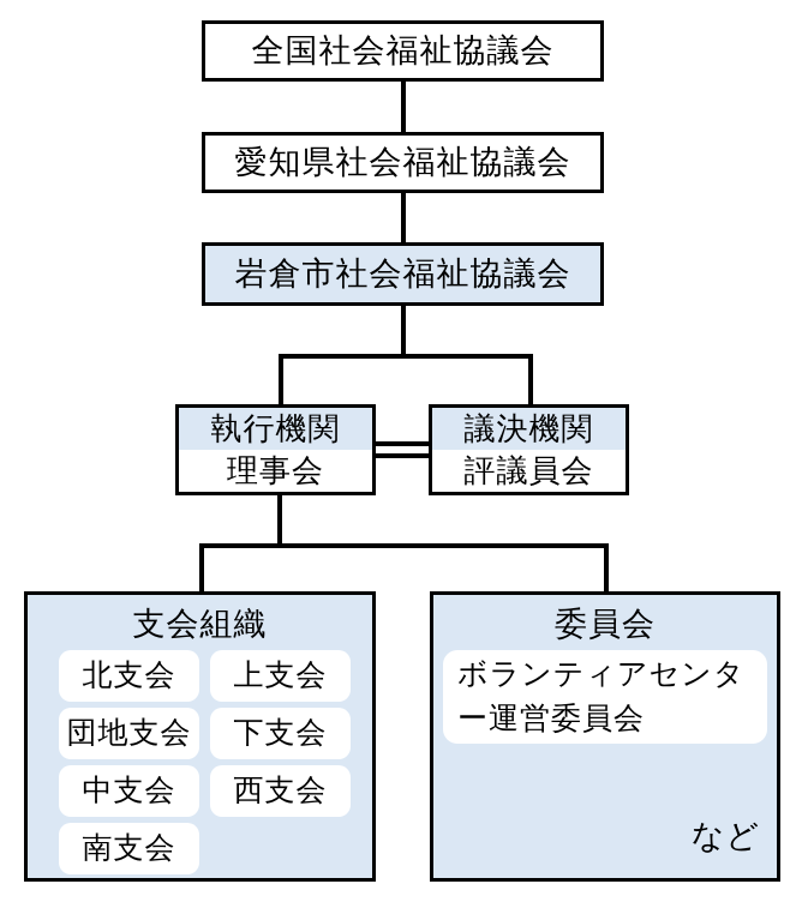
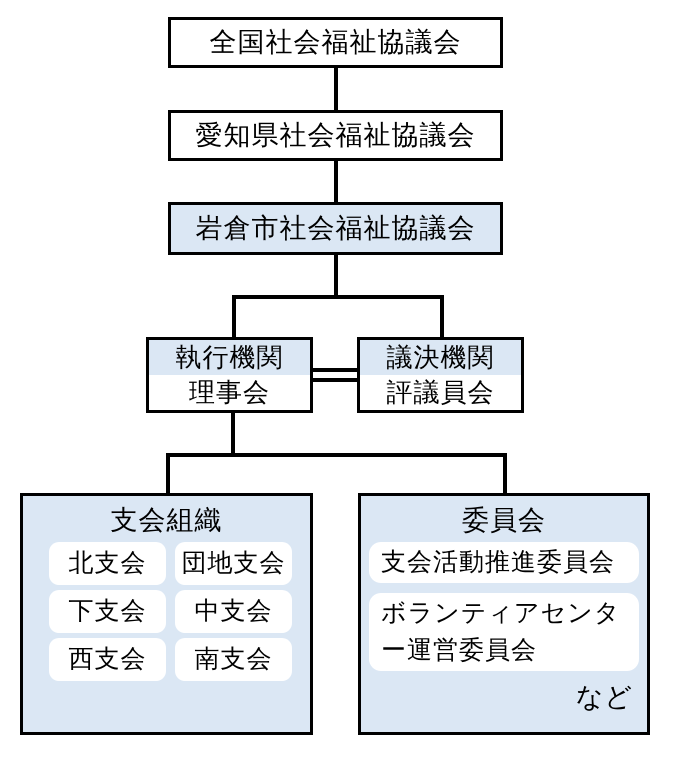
  全国社会福祉協議会
  愛知県社会福祉協議会
  岩倉市社会福祉協議会
  執行機関
  理事会
  議決機関
  評議員会
  支会組織
  北支会
- 上支会
  団地支会
  下支会
  中支会
  西支会
  南支会
  委員会
+ 支会活動推進委員会
  ボランティアセンター運営委員会
  など
